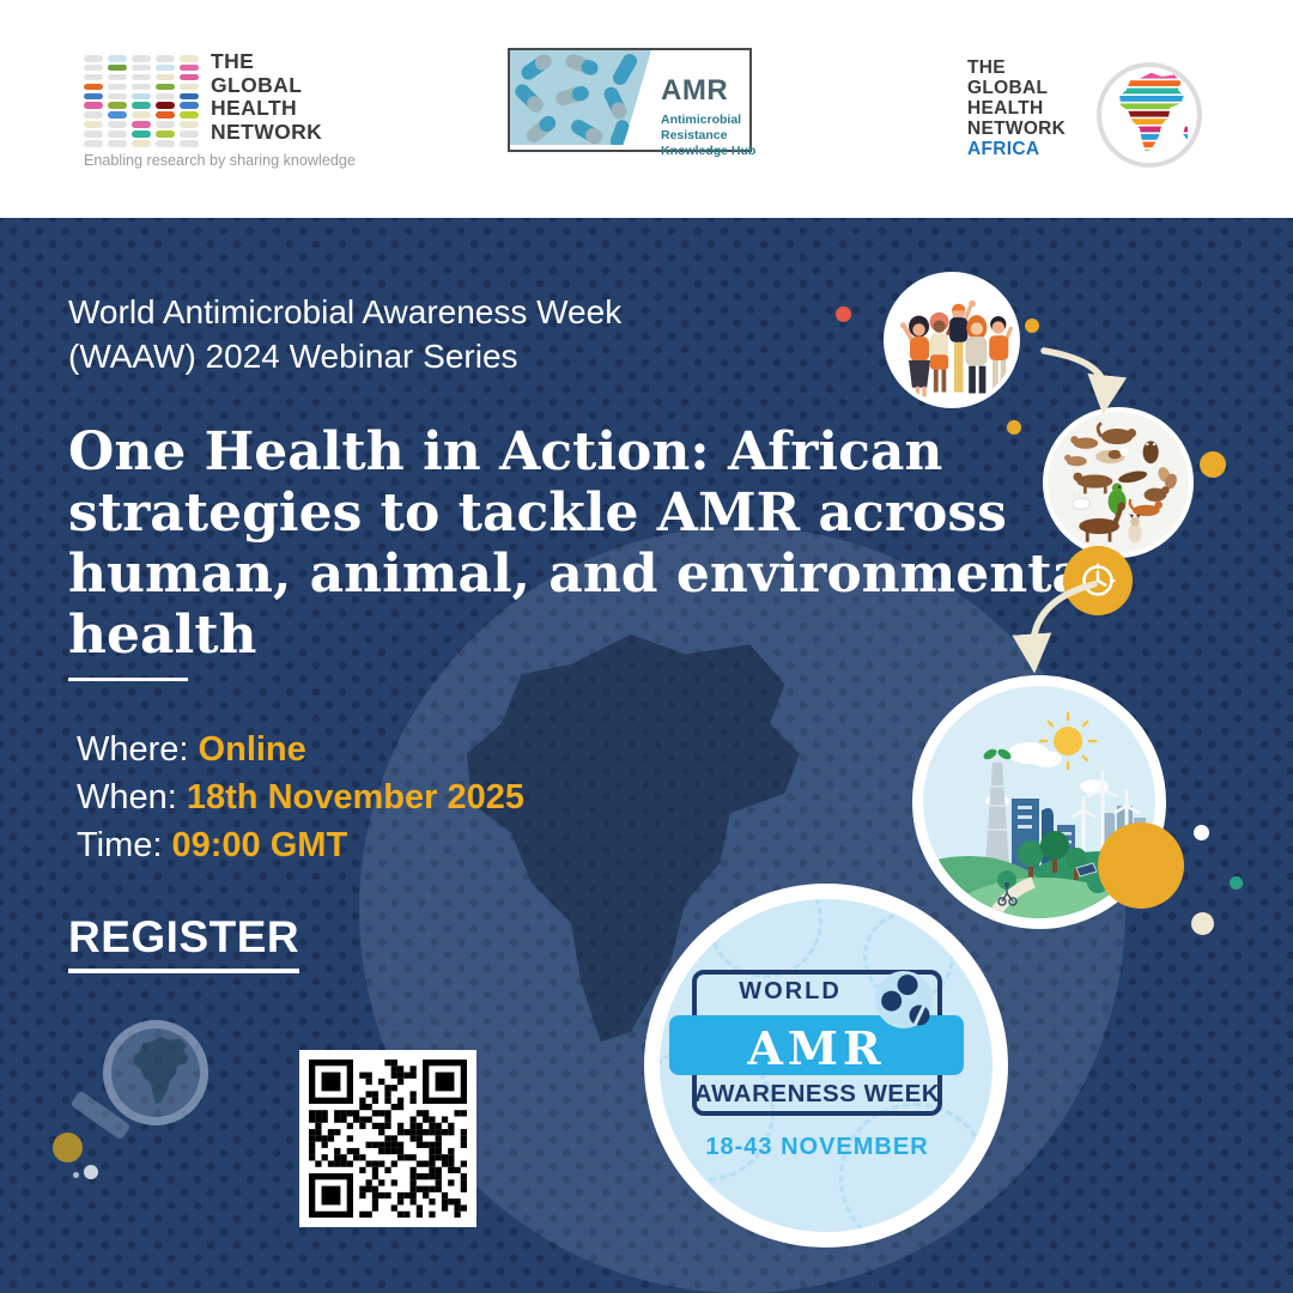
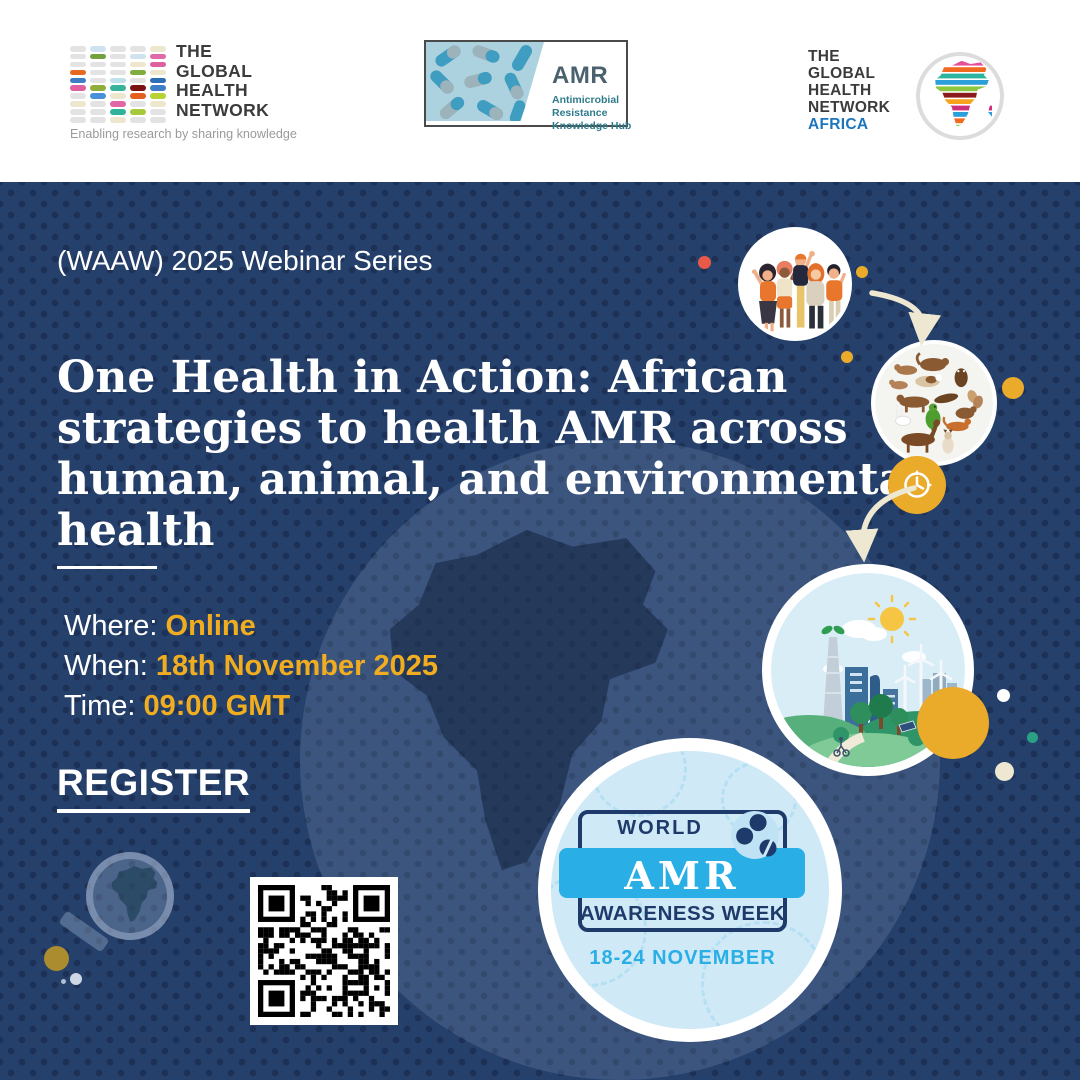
  THE
  GLOBAL
  HEALTH
  NETWORK
  Enabling research by sharing knowledge
  AMR
  Antimicrobial
  Resistance
  Knowledge Hub
  THE
  GLOBAL
  HEALTH
  NETWORK
  AFRICA
- World Antimicrobial Awareness Week
- (WAAW) 2024 Webinar Series
+ (WAAW) 2025 Webinar Series
  One Health in Action: African
- strategies to tackle AMR across
+ strategies to health AMR across
  human, animal, and environment
  health
  Where: Online
  When: 18th November 2025
  Time: 09:00 GMT
  REGISTER
  WORLD
  AMR
  AWARENESS WEEK
- 18-43 NOVEMBER
+ 18-24 NOVEMBER
